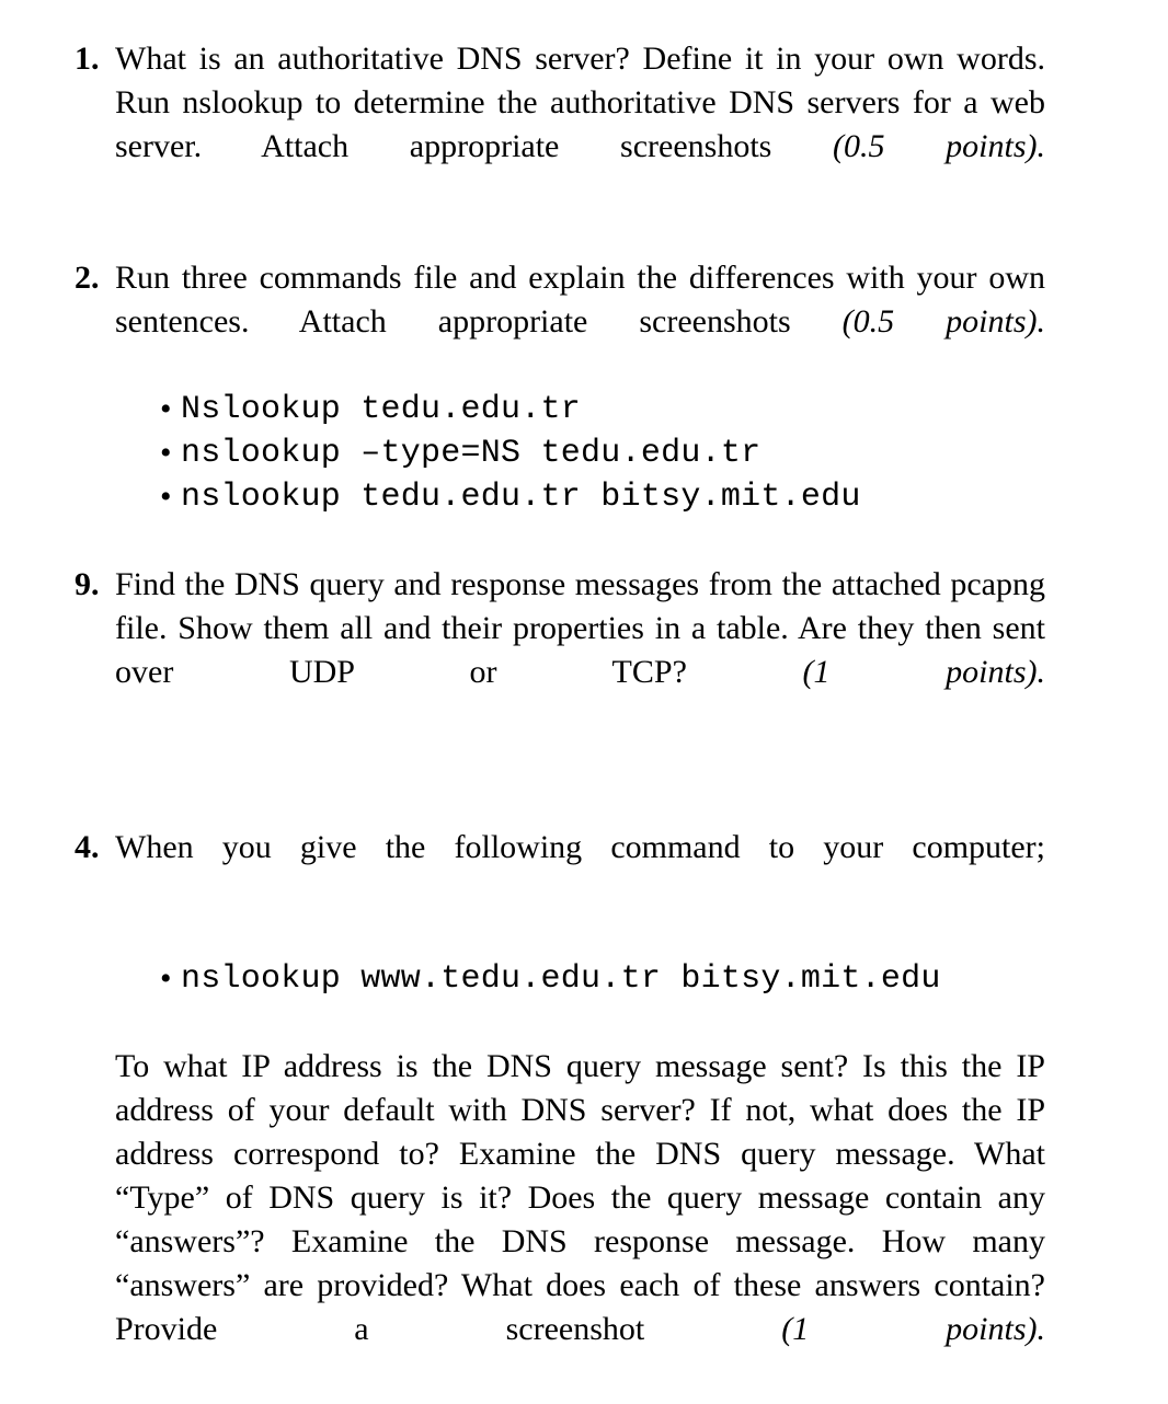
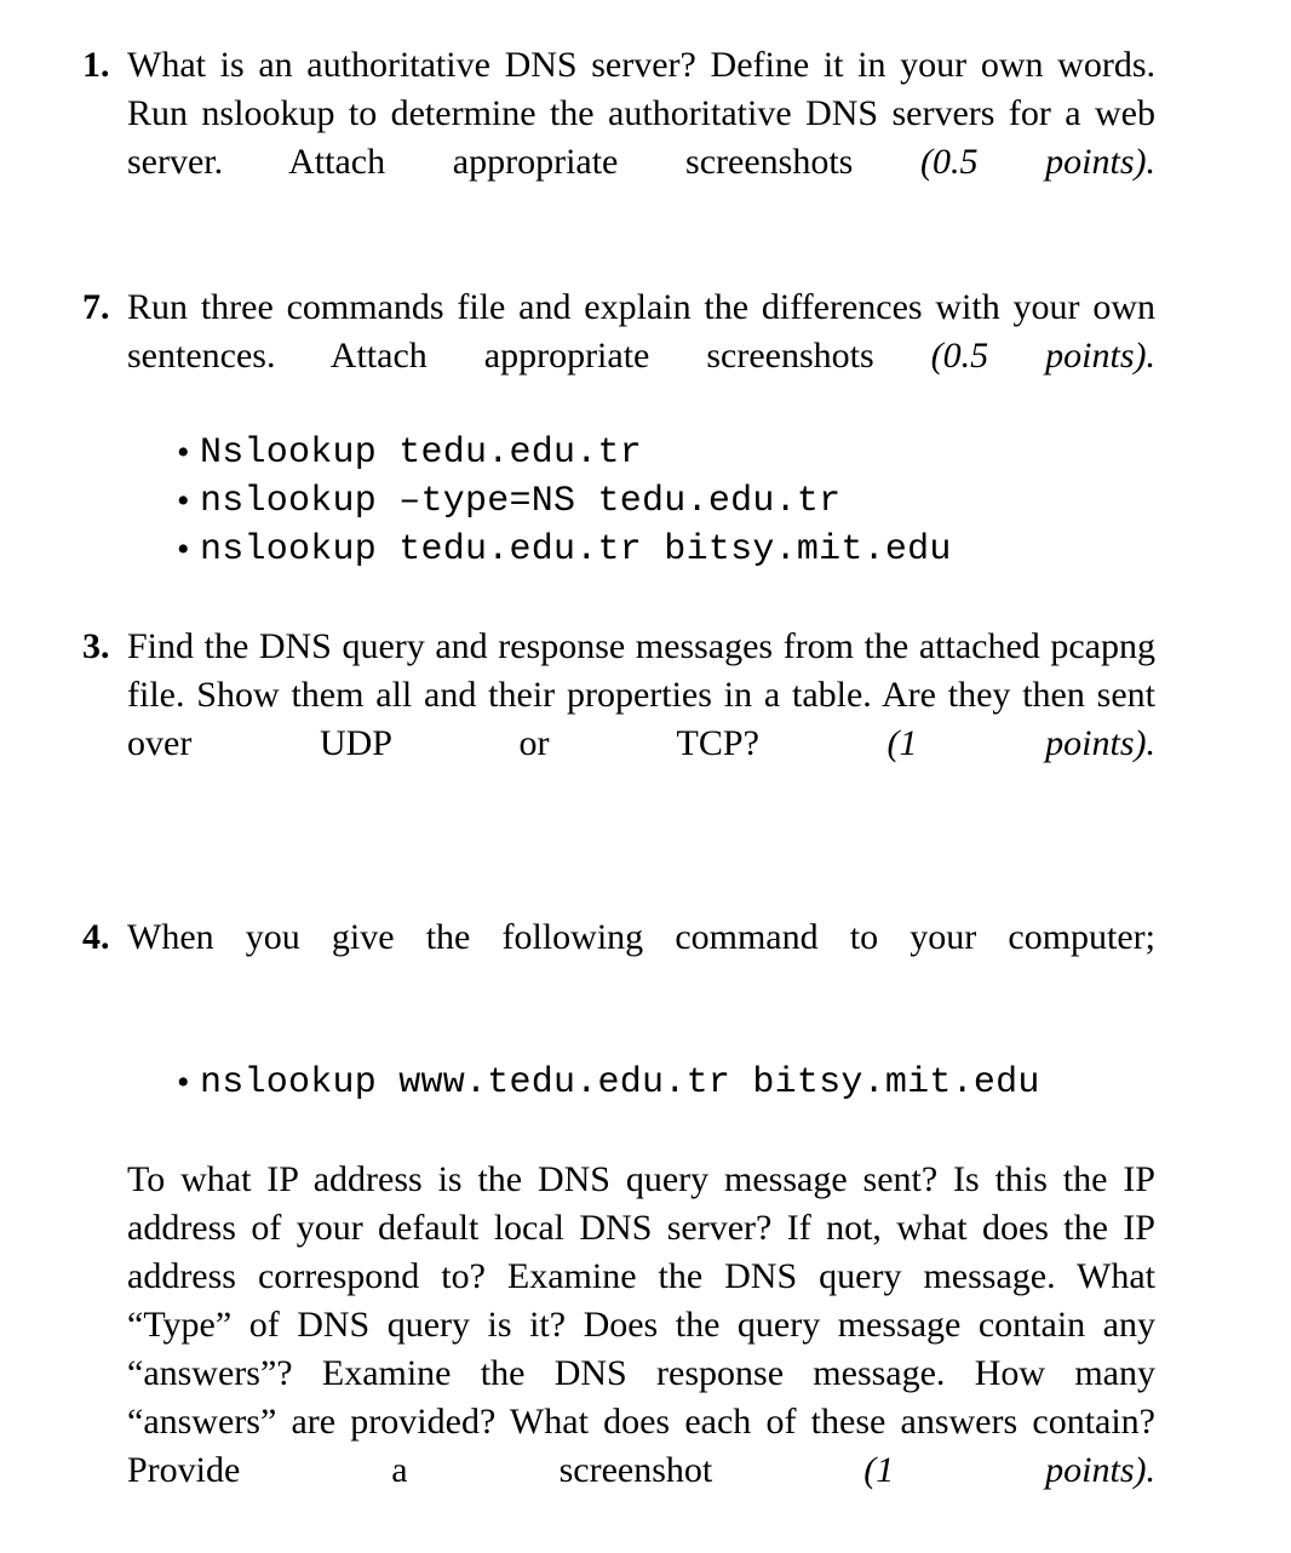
  1.
  What is an authoritative DNS server? Define it in your own words. Run nslookup to determine the authoritative DNS servers for a web server. Attach appropriate screenshots (0.5 points).
- 2.
+ 7.
  Run three commands file and explain the differences with your own sentences. Attach appropriate screenshots (0.5 points).
  •
  Nslookup tedu.edu.tr
  •
  nslookup –type=NS tedu.edu.tr
  •
  nslookup tedu.edu.tr bitsy.mit.edu
- 9.
+ 3.
  Find the DNS query and response messages from the attached pcapng file. Show them all and their properties in a table. Are they then sent over UDP or TCP? (1 points).
  4.
  When you give the following command to your computer;
  •
  nslookup www.tedu.edu.tr bitsy.mit.edu
- To what IP address is the DNS query message sent? Is this the IP address of your default with DNS server? If not, what does the IP address correspond to? Examine the DNS query message. What “Type” of DNS query is it? Does the query message contain any “answers”? Examine the DNS response message. How many “answers” are provided? What does each of these answers contain? Provide a screenshot (1 points).
+ To what IP address is the DNS query message sent? Is this the IP address of your default local DNS server? If not, what does the IP address correspond to? Examine the DNS query message. What “Type” of DNS query is it? Does the query message contain any “answers”? Examine the DNS response message. How many “answers” are provided? What does each of these answers contain? Provide a screenshot (1 points).
